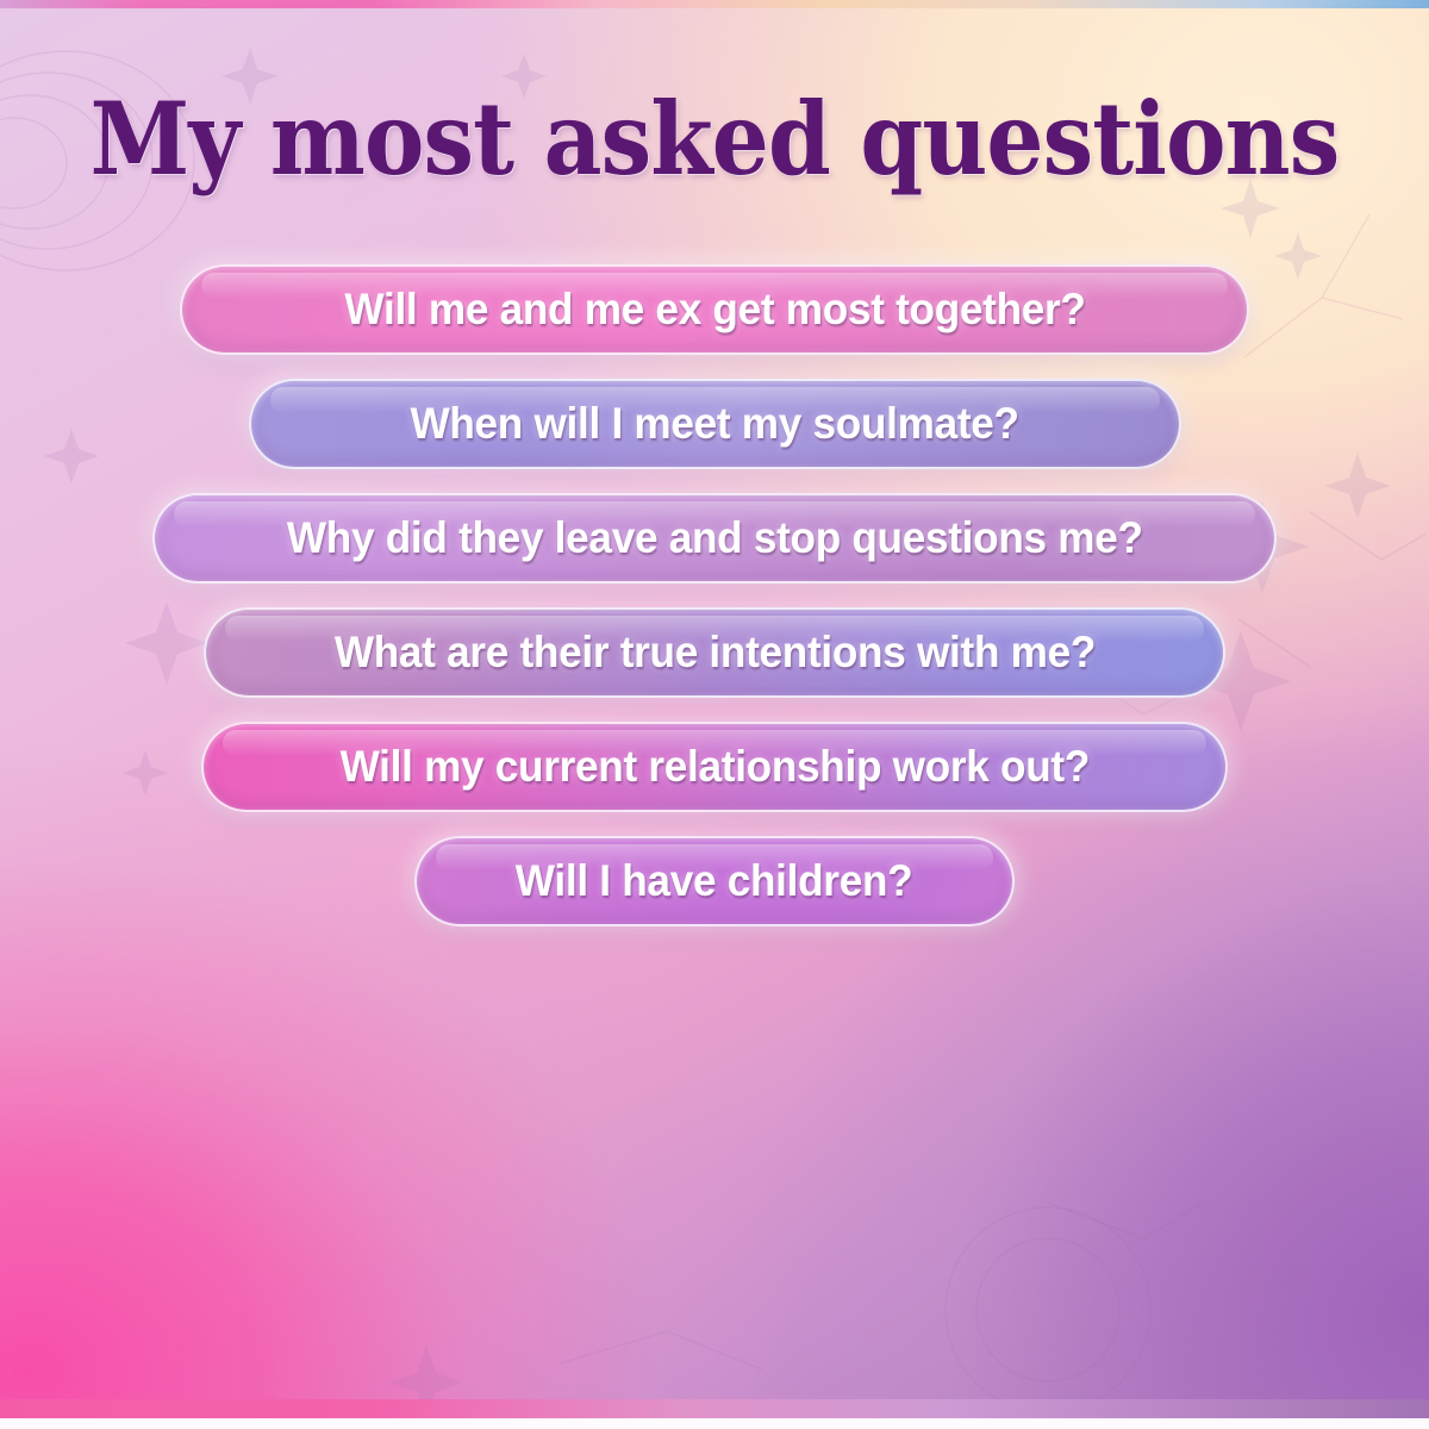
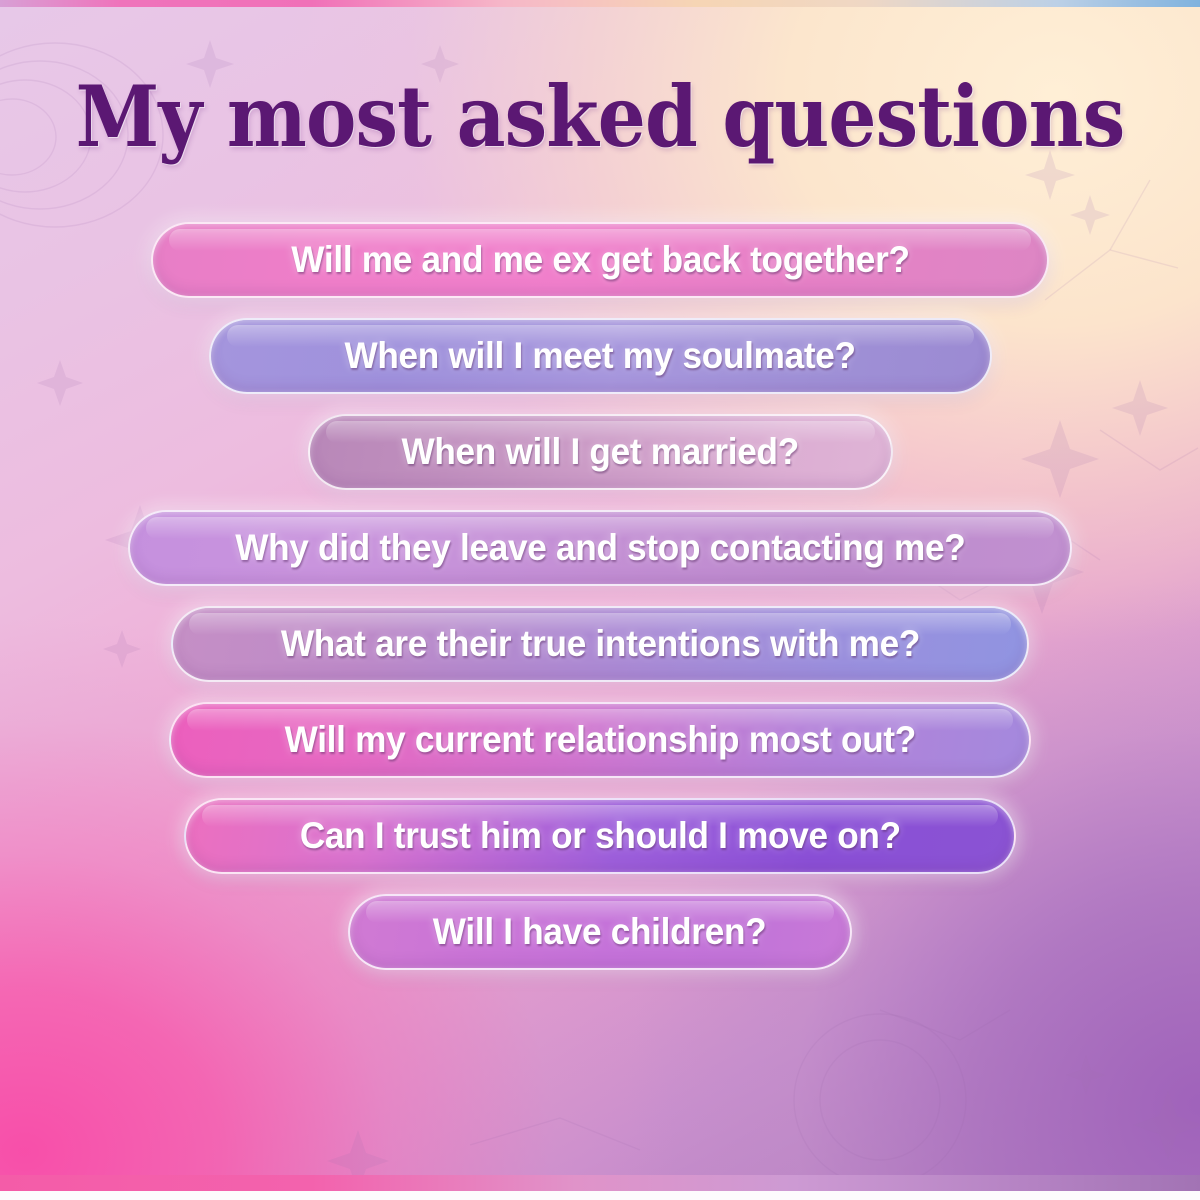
  My most asked questions
- Will me and me ex get most together?
+ Will me and me ex get back together?
  When will I meet my soulmate?
+ When will I get married?
- Why did they leave and stop questions me?
+ Why did they leave and stop contacting me?
  What are their true intentions with me?
- Will my current relationship work out?
+ Will my current relationship most out?
+ Can I trust him or should I move on?
  Will I have children?
